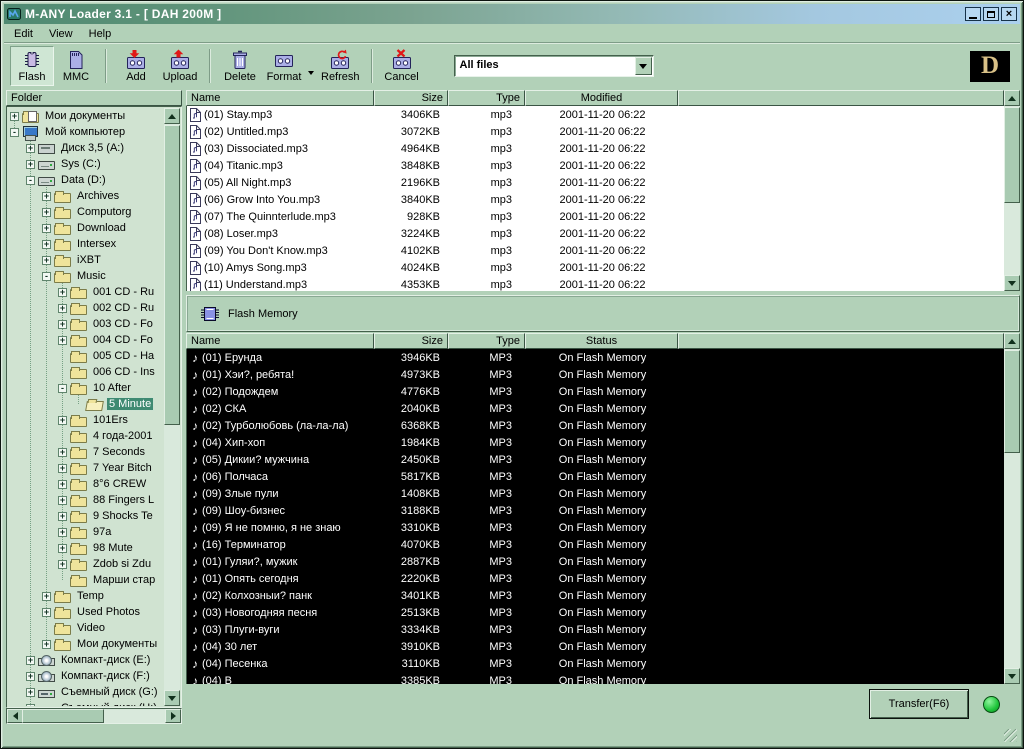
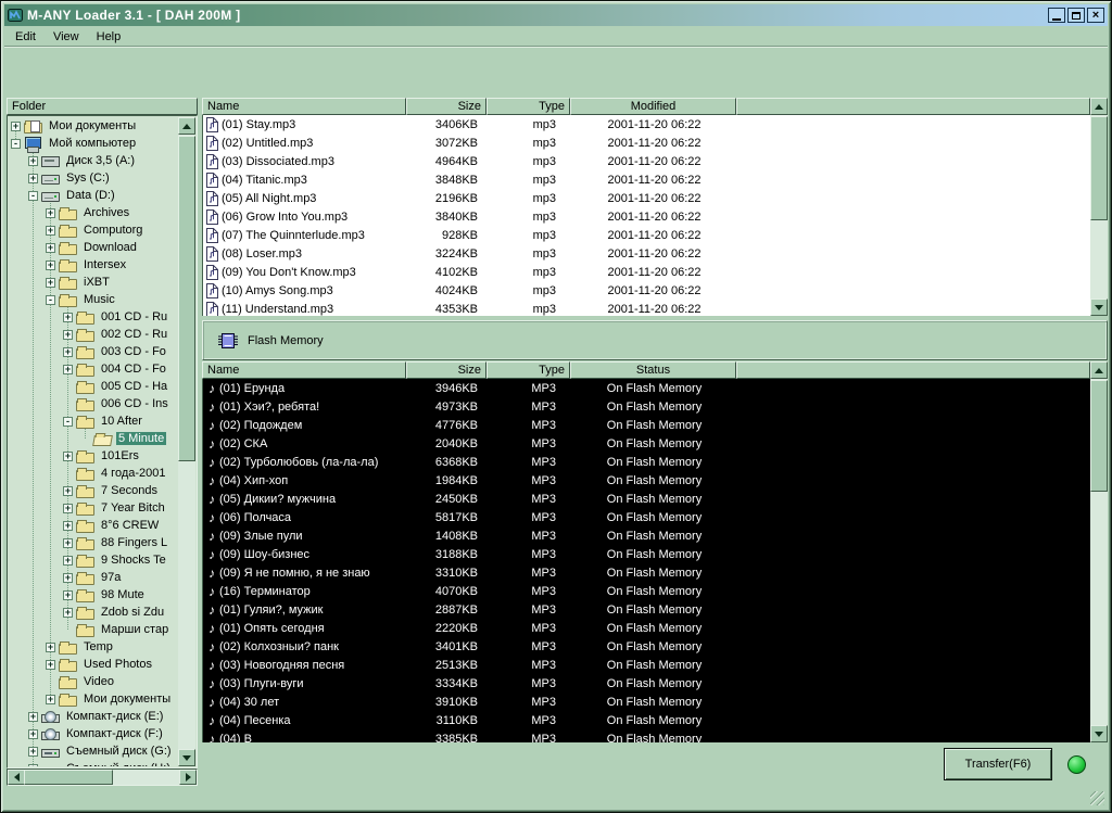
  M-ANY Loader 3.1 - [ DAH 200M ]
  ×
  Edit
  View
  Help
- Flash
- MMC
- Add
- Upload
- Delete
- Format
- Refresh
- Cancel
- All files
- D
  Folder
  +
  Мои документы
  -
  Мой компьютер
  +
  Диск 3,5 (A:)
  +
  Sys (C:)
  -
  Data (D:)
  +
  Archives
  +
  Computorg
  +
  Download
  +
  Intersex
  +
  iXBT
  -
  Music
  +
  001 CD - Ru
  +
  002 CD - Ru
  +
  003 CD - Fo
  +
  004 CD - Fo
  005 CD - Ha
  006 CD - Ins
  -
  10 After
  5 Minute
  +
  101Ers
  4 года-2001
  +
  7 Seconds
  +
  7 Year Bitch
  +
  8°6 CREW
  +
  88 Fingers L
  +
  9 Shocks Te
  +
  97a
  +
  98 Mute
  +
  Zdob si Zdu
  Марши стар
  +
  Temp
  +
  Used Photos
  Video
  +
  Мои документы
  +
  Компакт-диск (E:)
  +
  Компакт-диск (F:)
  +
  Съемный диск (G:)
  Name
  Size
  Type
  Modified
  (01) Stay.mp3
  3406KB
  mp3
  2001-11-20 06:22
  (02) Untitled.mp3
  3072KB
  mp3
  2001-11-20 06:22
  (03) Dissociated.mp3
  4964KB
  mp3
  2001-11-20 06:22
  (04) Titanic.mp3
  3848KB
  mp3
  2001-11-20 06:22
  (05) All Night.mp3
  2196KB
  mp3
  2001-11-20 06:22
  (06) Grow Into You.mp3
  3840KB
  mp3
  2001-11-20 06:22
  (07) The Quinnterlude.mp3
  928KB
  mp3
  2001-11-20 06:22
  (08) Loser.mp3
  3224KB
  mp3
  2001-11-20 06:22
  (09) You Don't Know.mp3
  4102KB
  mp3
  2001-11-20 06:22
  (10) Amys Song.mp3
  4024KB
  mp3
  2001-11-20 06:22
  (11) Understand.mp3
  4353KB
  mp3
  2001-11-20 06:22
  Flash Memory
  Name
  Size
  Type
  Status
  ♪
  (01) Ерунда
  3946KB
  MP3
  On Flash Memory
  ♪
  (01) Хэи?, ребята!
  4973KB
  MP3
  On Flash Memory
  ♪
  (02) Подождем
  4776KB
  MP3
  On Flash Memory
  ♪
  (02) СКА
  2040KB
  MP3
  On Flash Memory
  ♪
  (02) Турболюбовь (ла-ла-ла)
  6368KB
  MP3
  On Flash Memory
  ♪
  (04) Хип-хоп
  1984KB
  MP3
  On Flash Memory
  ♪
  (05) Дикии? мужчина
  2450KB
  MP3
  On Flash Memory
  ♪
  (06) Полчаса
  5817KB
  MP3
  On Flash Memory
  ♪
  (09) Злые пули
  1408KB
  MP3
  On Flash Memory
  ♪
  (09) Шоу-бизнес
  3188KB
  MP3
  On Flash Memory
  ♪
  (09) Я не помню, я не знаю
  3310KB
  MP3
  On Flash Memory
  ♪
  (16) Терминатор
  4070KB
  MP3
  On Flash Memory
  ♪
  (01) Гуляи?, мужик
  2887KB
  MP3
  On Flash Memory
  ♪
  (01) Опять сегодня
  2220KB
  MP3
  On Flash Memory
  ♪
  (02) Колхозныи? панк
  3401KB
  MP3
  On Flash Memory
  ♪
  (03) Новогодняя песня
  2513KB
  MP3
  On Flash Memory
  ♪
  (03) Плуги-вуги
  3334KB
  MP3
  On Flash Memory
  ♪
  (04) 30 лет
  3910KB
  MP3
  On Flash Memory
  ♪
  (04) Песенка
  3110KB
  MP3
  On Flash Memory
  ♪
  (04) В
  3385KB
  MP3
  On Flash Memory
  Transfer(F6)
